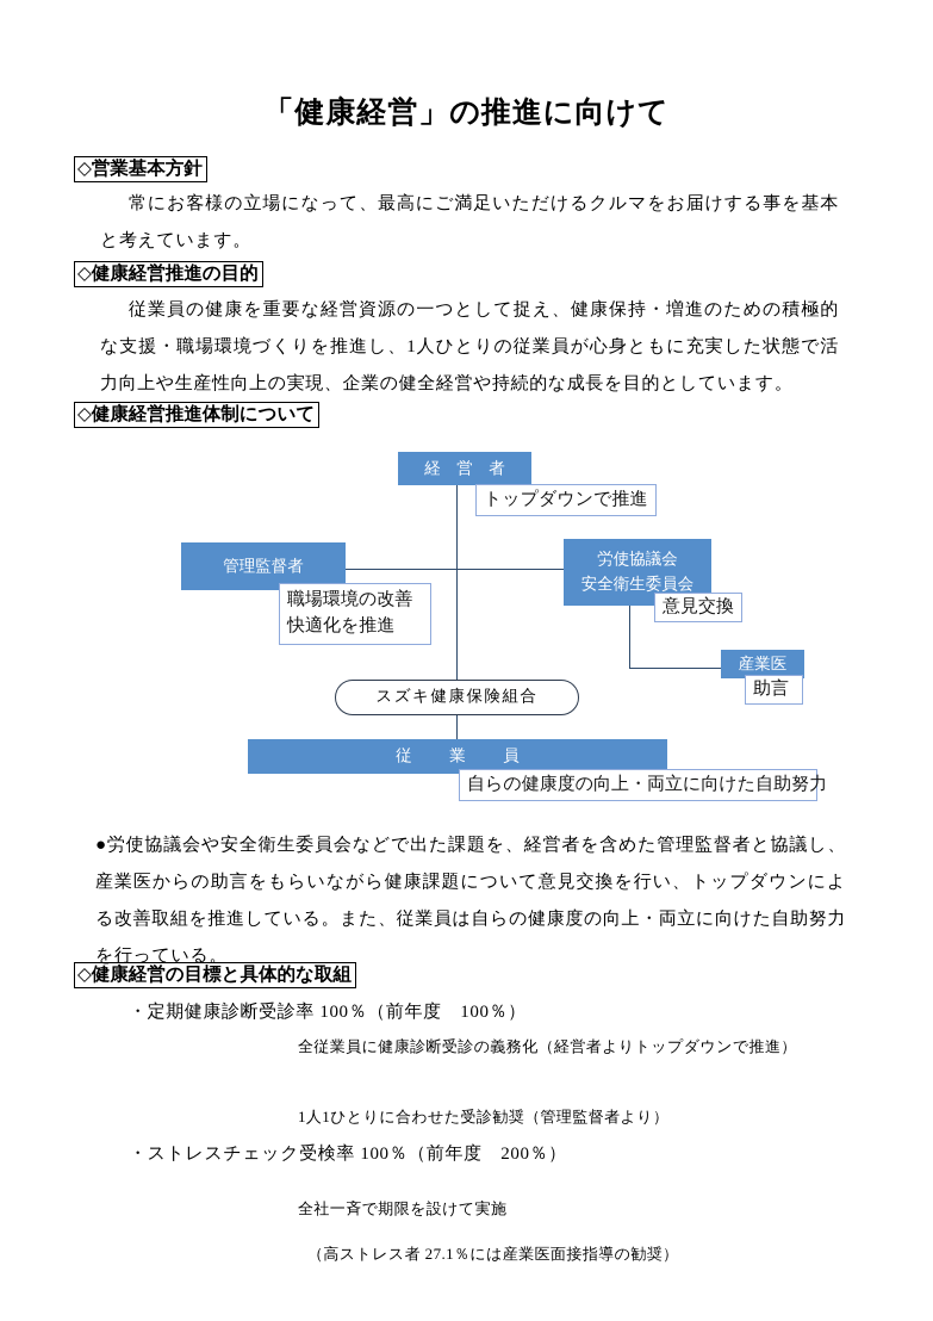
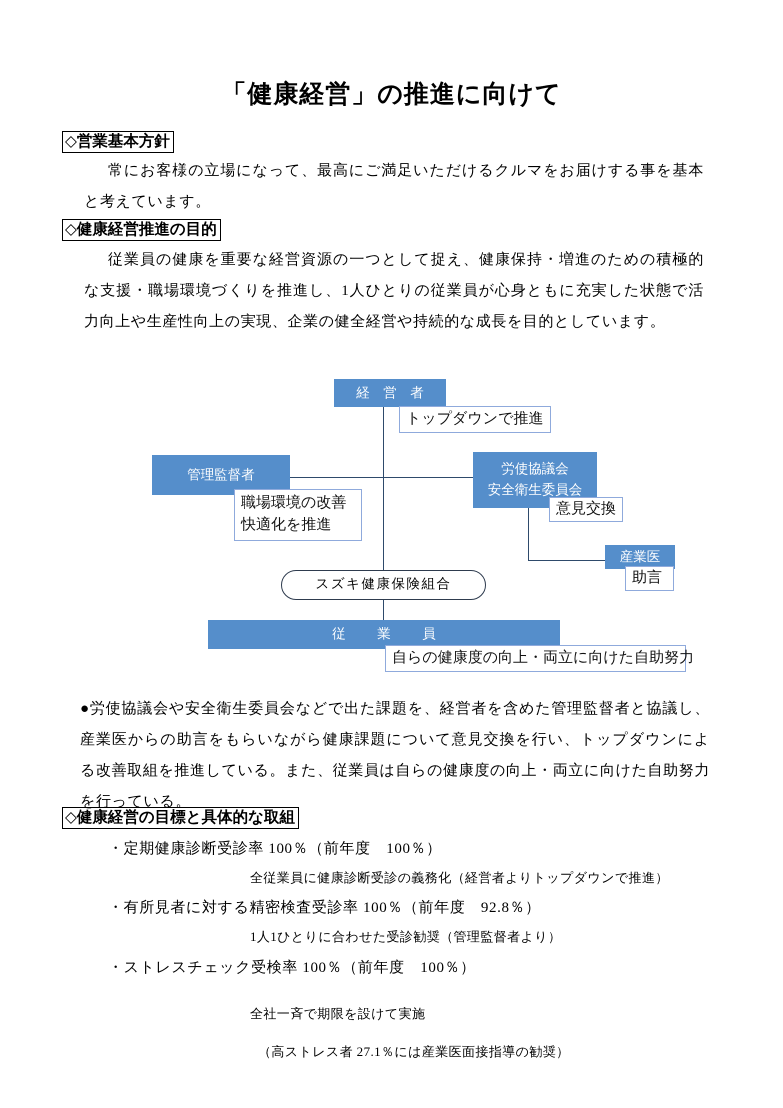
  「健康経営」の推進に向けて
  ◇営業基本方針
  常にお客様の立場になって、最高にご満足いただけるクルマをお届けする事を基本と考えています。
  ◇健康経営推進の目的
  従業員の健康を重要な経営資源の一つとして捉え、健康保持・増進のための積極的な支援・職場環境づくりを推進し、1人ひとりの従業員が心身ともに充実した状態で活力向上や生産性向上の実現、企業の健全経営や持続的な成長を目的としています。
- ◇健康経営推進体制について
  経 営 者
  トップダウンで推進
  管理監督者
  職場環境の改善
  快適化を推進
  労使協議会
  安全衛生委員会
  意見交換
  産業医
  助言
  スズキ健康保険組合
  従 業 員
  自らの健康度の向上・両立に向けた自助努力
  ●労使協議会や安全衛生委員会などで出た課題を、経営者を含めた管理監督者と協議し、産業医からの助言をもらいながら健康課題について意見交換を行い、トップダウンによる改善取組を推進している。また、従業員は自らの健康度の向上・両立に向けた自助努力を行っている。
  ◇健康経営の目標と具体的な取組
  ・定期健康診断受診率 100％（前年度 100％）
  全従業員に健康診断受診の義務化（経営者よりトップダウンで推進）
+ ・有所見者に対する精密検査受診率 100％（前年度 92.8％）
  1人1ひとりに合わせた受診勧奨（管理監督者より）
- ・ストレスチェック受検率 100％（前年度 200％）
+ ・ストレスチェック受検率 100％（前年度 100％）
  全社一斉で期限を設けて実施
  （高ストレス者 27.1％には産業医面接指導の勧奨）
